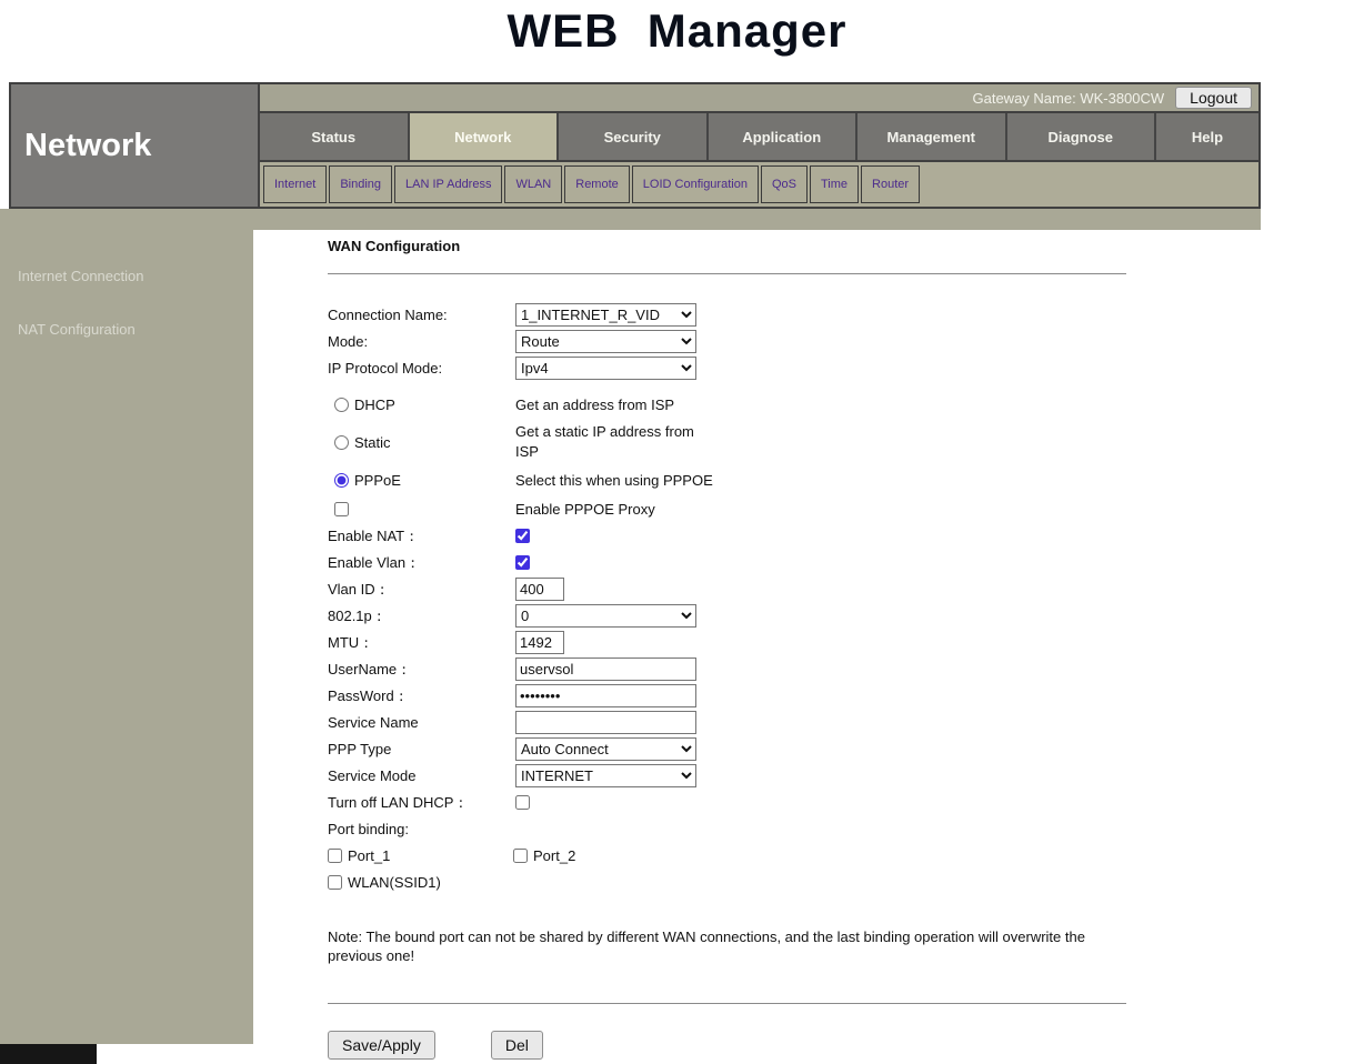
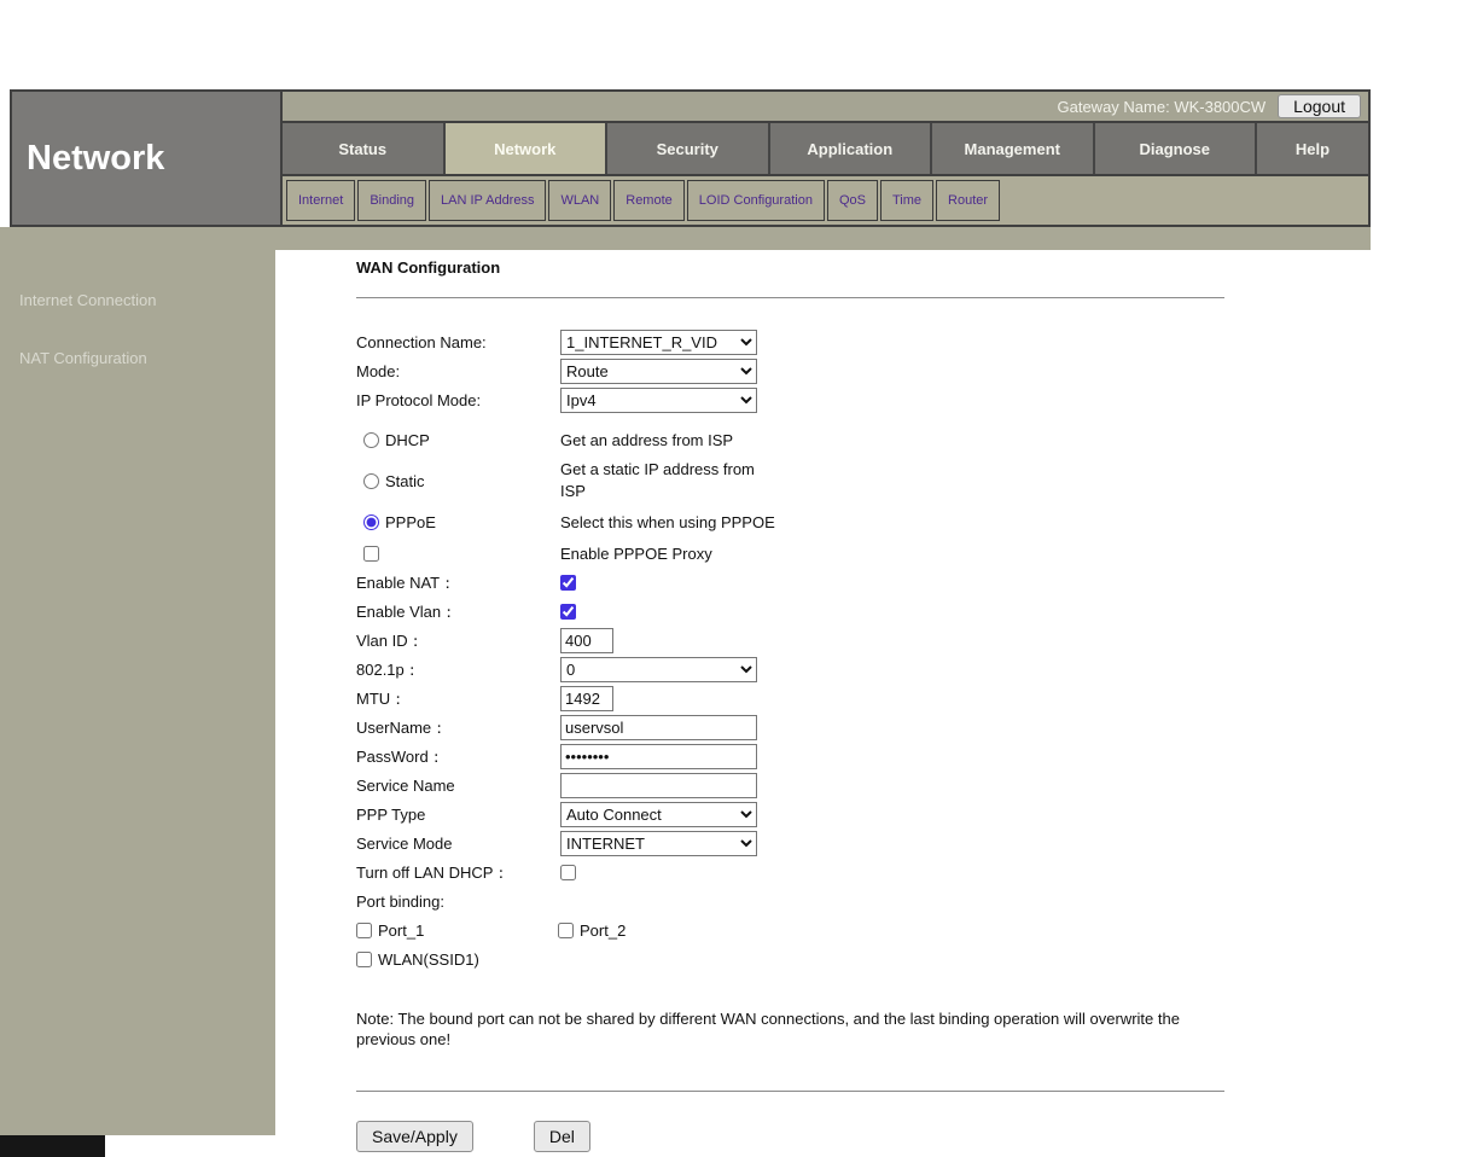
- WEB Manager
  Network
  Gateway Name: WK-3800CW
  Logout
  Status
  Network
  Security
  Application
  Management
  Diagnose
  Help
  Internet
  Binding
  LAN IP Address
  WLAN
  Remote
  LOID Configuration
  QoS
  Time
  Router
  Internet Connection
  NAT Configuration
  WAN Configuration
  Connection Name:
  1_INTERNET_R_VID
  Mode:
  Route
  IP Protocol Mode:
  Ipv4
  DHCP
  Get an address from ISP
  Static
  Get a static IP address from ISP
  PPPoE
  Select this when using PPPOE
  Enable PPPOE Proxy
  Enable NAT：
  Enable Vlan：
  Vlan ID：
  400
  802.1p：
  0
  MTU：
  1492
  UserName：
  uservsol
  PassWord：
  Service Name
  PPP Type
  Auto Connect
  Service Mode
  INTERNET
  Turn off LAN DHCP：
  Port binding:
  Port_1
  Port_2
  WLAN(SSID1)
  Note: The bound port can not be shared by different WAN connections, and the last binding operation will overwrite the previous one!
  Save/Apply
  Del
